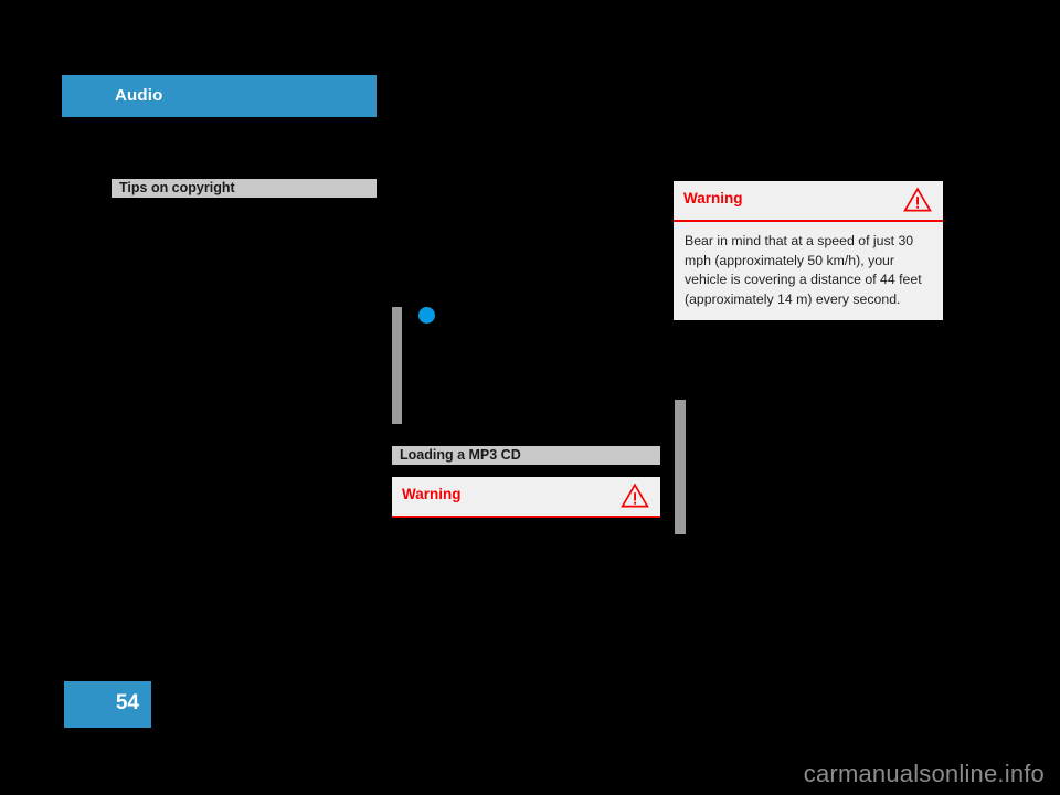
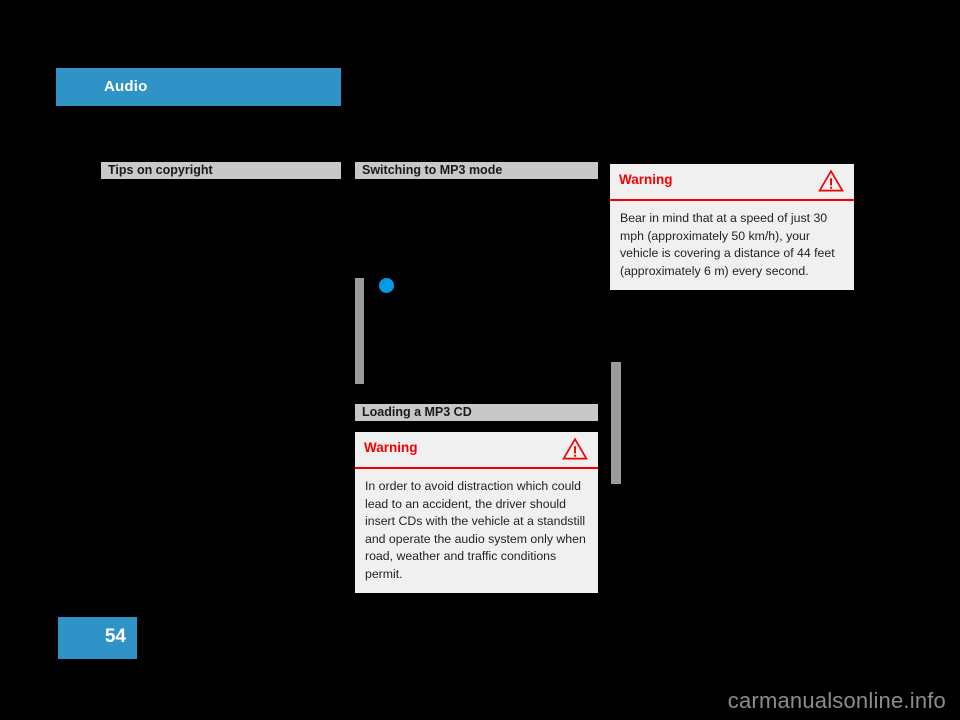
  Audio
  Tips on copyright
+ Switching to MP3 mode
  Loading a MP3 CD
  Warning
- Bear in mind that at a speed of just 30 mph (approximately 50 km/h), your vehicle is covering a distance of 44 feet (approximately 14 m) every second.
+ Bear in mind that at a speed of just 30 mph (approximately 50 km/h), your vehicle is covering a distance of 44 feet (approximately 6 m) every second.
  Warning
+ In order to avoid distraction which could lead to an accident, the driver should insert CDs with the vehicle at a standstill and operate the audio system only when road, weather and traffic conditions permit.
  54
  carmanualsonline.info
